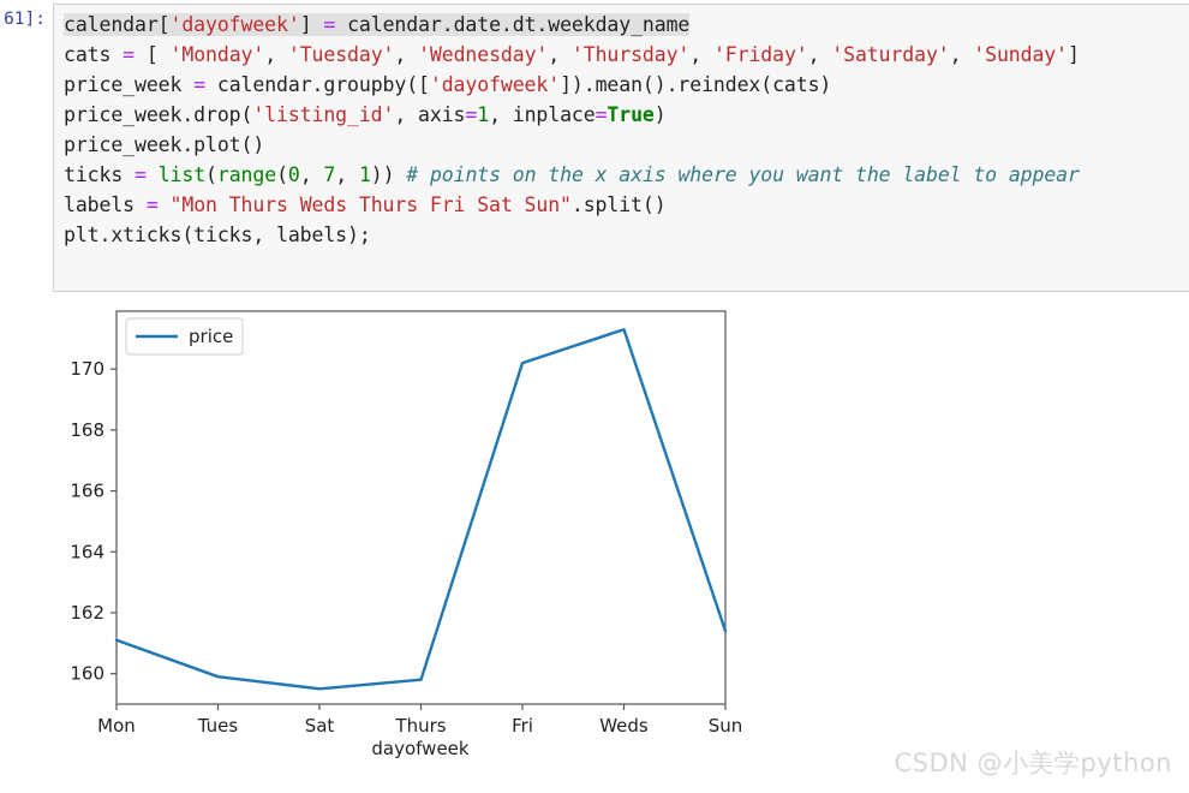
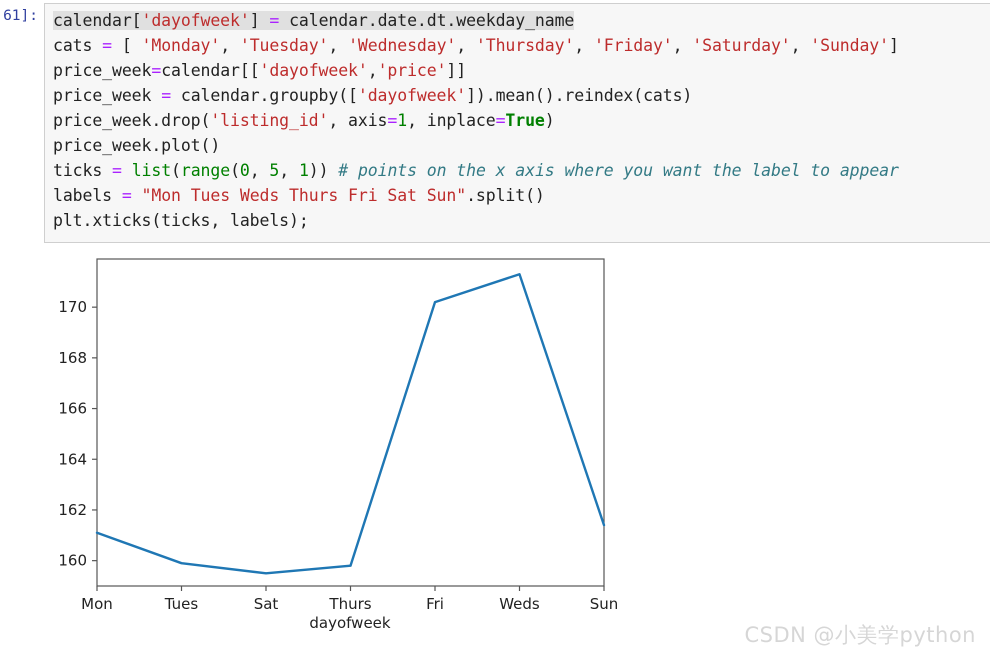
  61]:
  calendar['dayofweek'] = calendar.date.dt.weekday_name
  cats = [ 'Monday', 'Tuesday', 'Wednesday', 'Thursday', 'Friday', 'Saturday', 'Sunday']
+ price_week=calendar[['dayofweek','price']]
  price_week = calendar.groupby(['dayofweek']).mean().reindex(cats)
  price_week.drop('listing_id', axis=1, inplace=True)
  price_week.plot()
- ticks = list(range(0, 7, 1)) # points on the x axis where you want the label to appear
+ ticks = list(range(0, 5, 1)) # points on the x axis where you want the label to appear
- labels = "Mon Thurs Weds Thurs Fri Sat Sun".split()
+ labels = "Mon Tues Weds Thurs Fri Sat Sun".split()
  plt.xticks(ticks, labels);
  160
  162
  164
  166
  168
  170
  Mon
  Tues
  Sat
  Thurs
  Fri
  Weds
  Sun
  dayofweek
- price
  CSDN @小美学python
